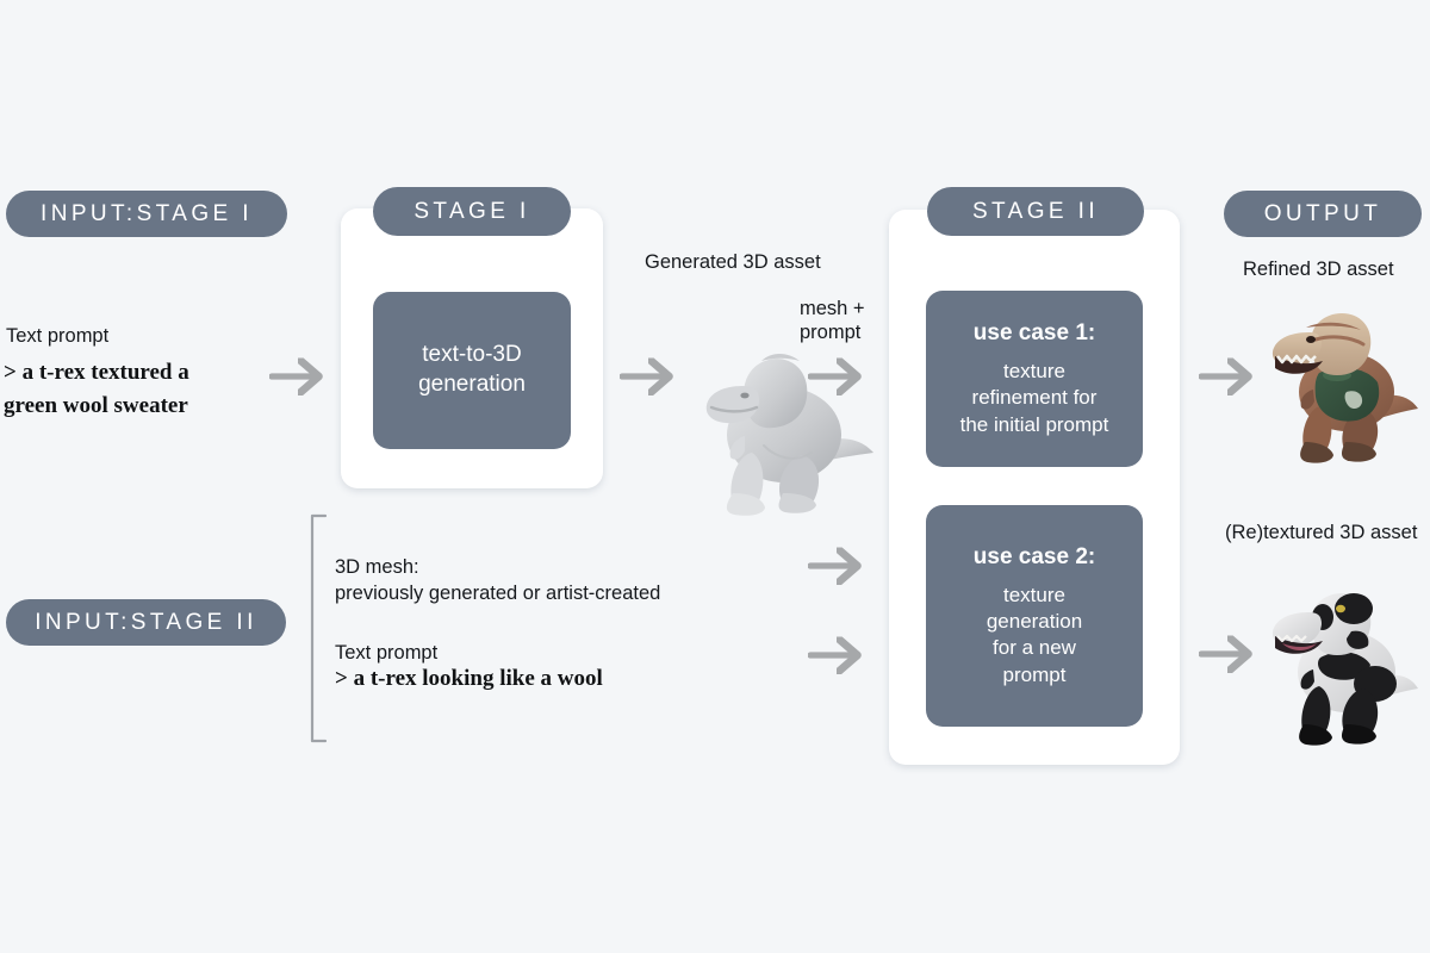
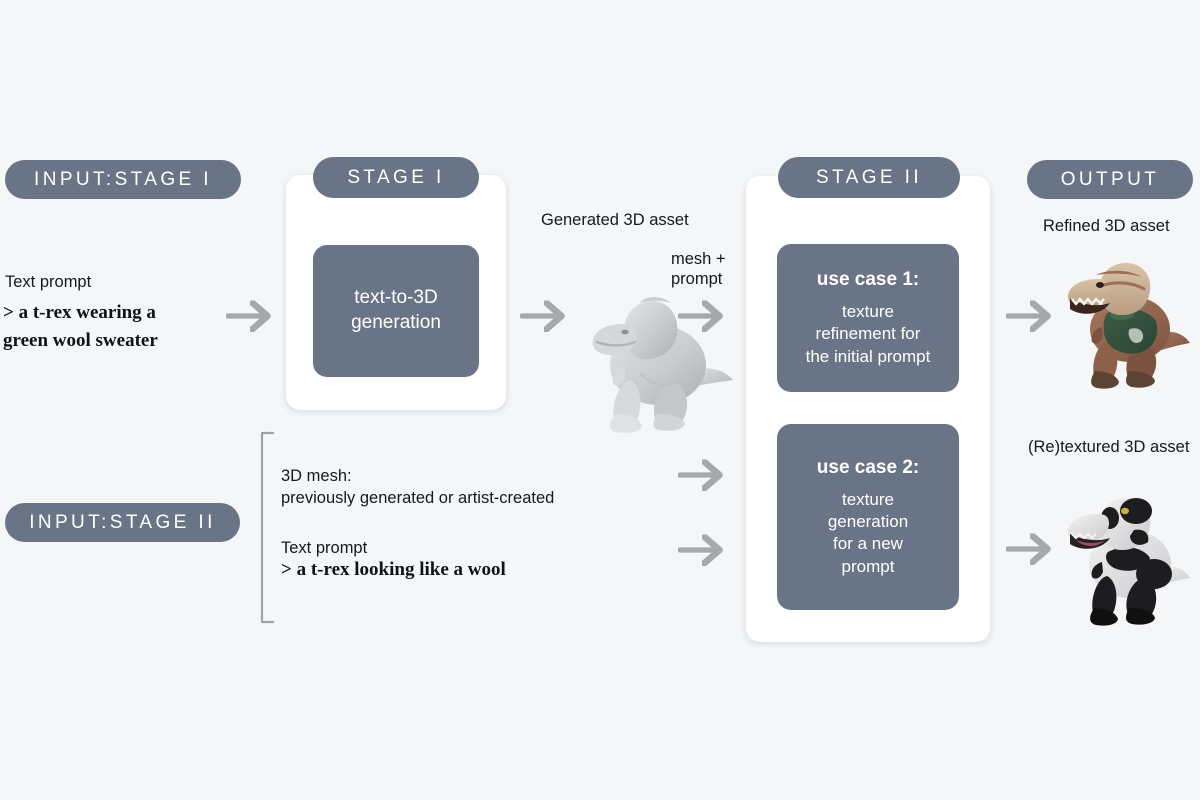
  INPUT:STAGE I
  STAGE I
  STAGE II
  OUTPUT
  INPUT:STAGE II
  Text prompt
- > a t-rex textured a
+ > a t-rex wearing a
  green wool sweater
  text-to-3D
  generation
  Generated 3D asset
  mesh +
  prompt
  use case 1:
  texture
  refinement for
  the initial prompt
  use case 2:
  texture
  generation
  for a new
  prompt
  3D mesh:
  previously generated or artist-created
  Text prompt
  > a t-rex looking like a wool
  Refined 3D asset
  (Re)textured 3D asset
